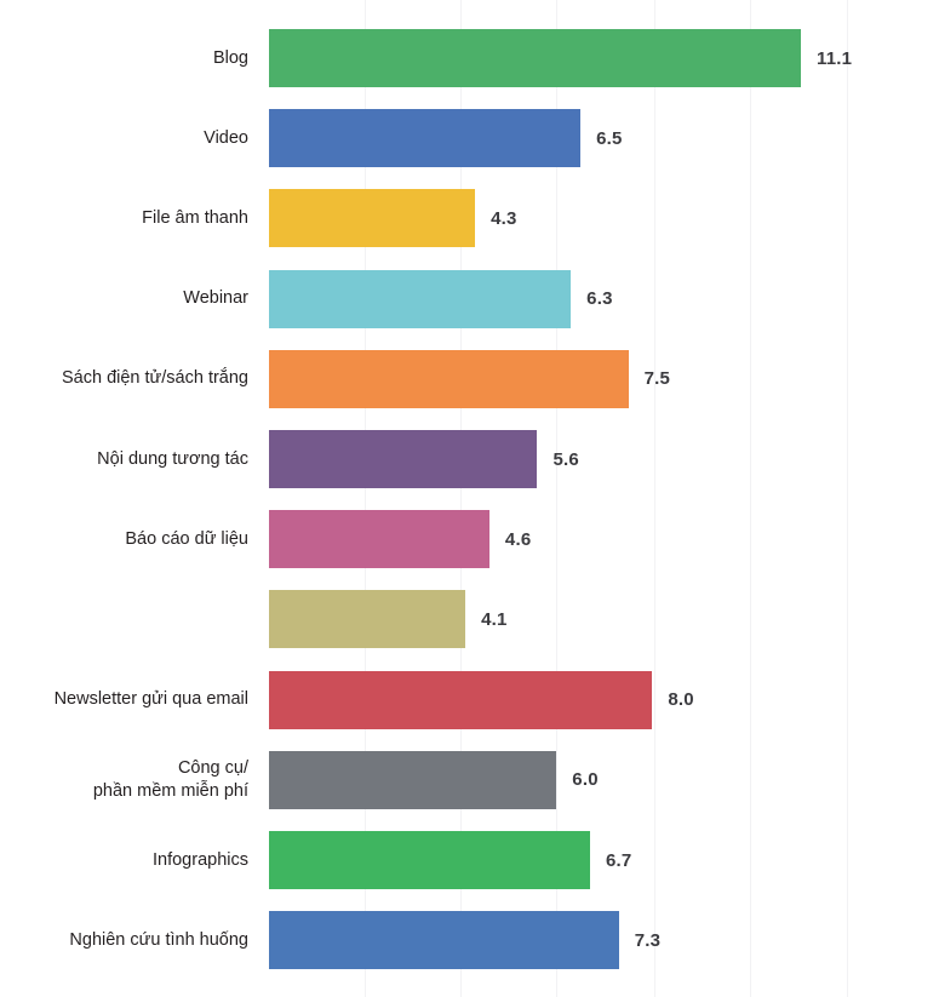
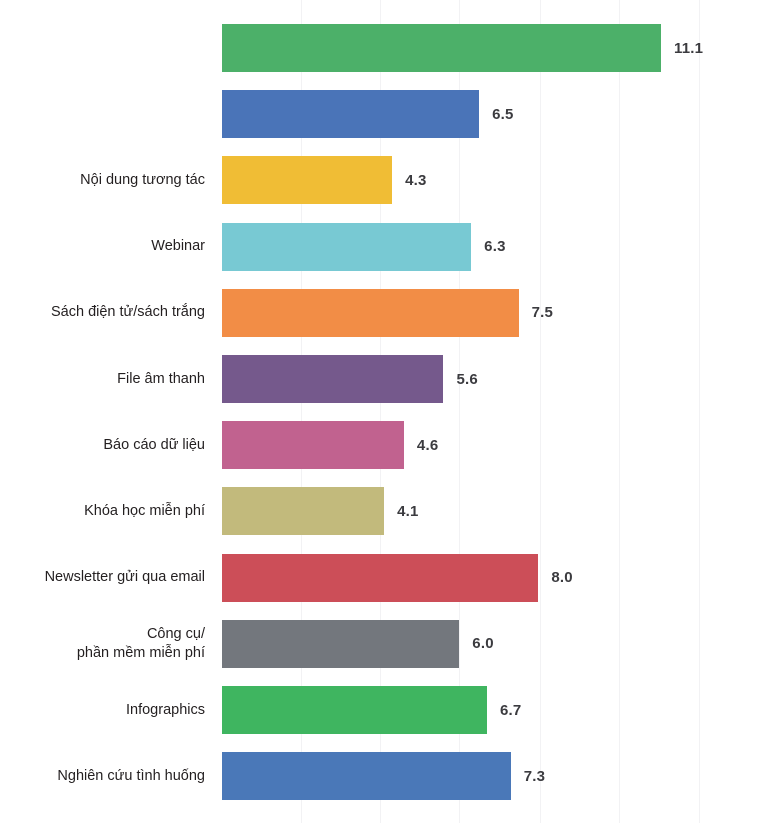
- Blog
  11.1
- Video
  6.5
- File âm thanh
+ Nội dung tương tác
  4.3
  Webinar
  6.3
  Sách điện tử/sách trắng
  7.5
- Nội dung tương tác
+ File âm thanh
  5.6
  Báo cáo dữ liệu
  4.6
+ Khóa học miễn phí
  4.1
  Newsletter gửi qua email
  8.0
  Công cụ/
  phần mềm miễn phí
  6.0
  Infographics
  6.7
  Nghiên cứu tình huống
  7.3
